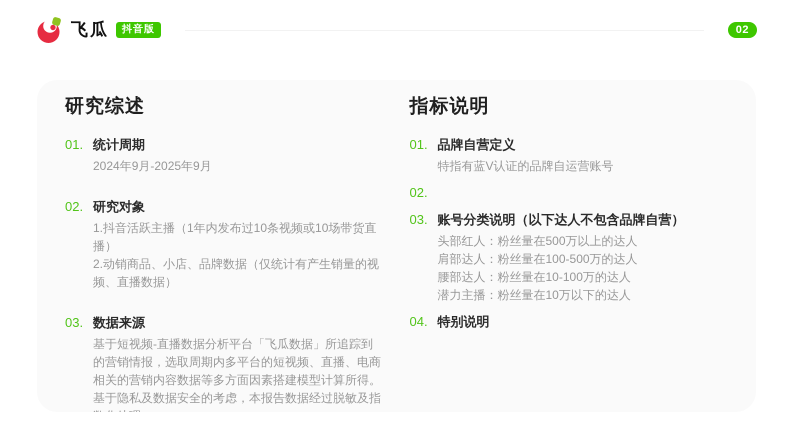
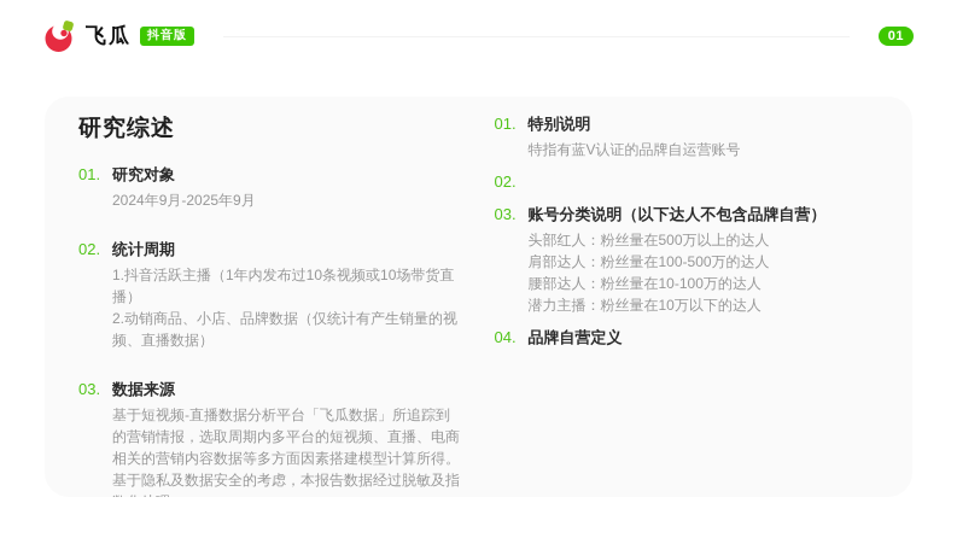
  飞瓜
  抖音版
- 02
+ 01
  研究综述
  01.
- 统计周期
+ 研究对象
  2024年9月-2025年9月
  02.
- 研究对象
+ 统计周期
  1.抖音活跃主播（1年内发布过10条视频或10场带货直播）
  2.动销商品、小店、品牌数据（仅统计有产生销量的视频、直播数据）
  03.
  数据来源
  基于短视频-直播数据分析平台「飞瓜数据」所追踪到的营销情报，选取周期内多平台的短视频、直播、电商相关的营销内容数据等多方面因素搭建模型计算所得。基于隐私及数据安全的考虑，本报告数据经过脱敏及指
- 指标说明
  01.
- 品牌自营定义
+ 特别说明
  特指有蓝V认证的品牌自运营账号
  02.
  03.
  账号分类说明（以下达人不包含品牌自营）
  头部红人：粉丝量在500万以上的达人
  肩部达人：粉丝量在100-500万的达人
  腰部达人：粉丝量在10-100万的达人
  潜力主播：粉丝量在10万以下的达人
  04.
- 特别说明
+ 品牌自营定义
